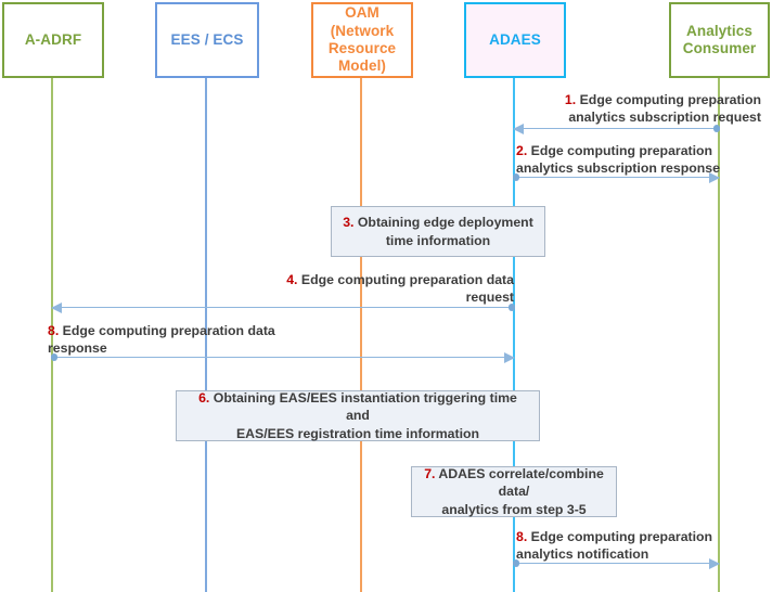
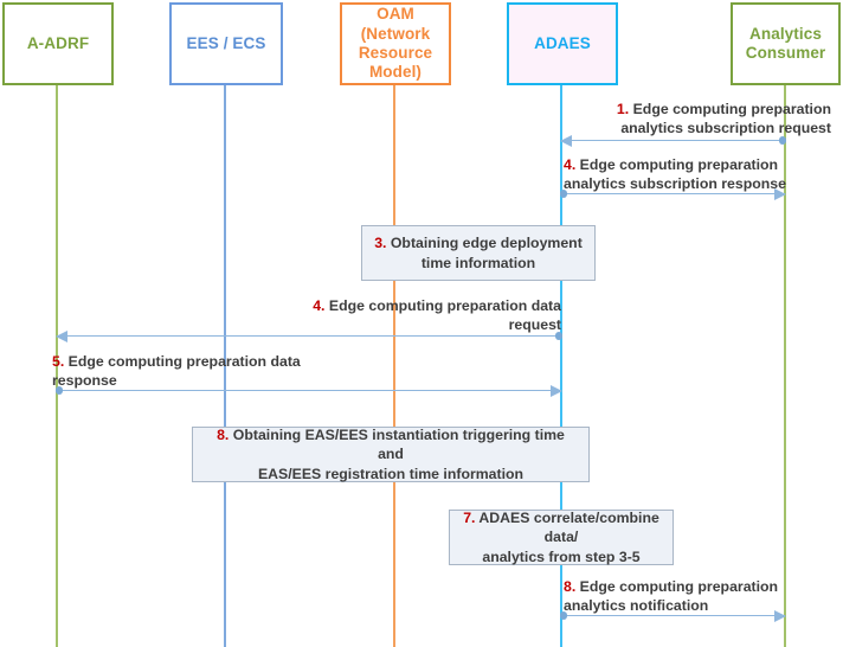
  A-ADRF
  EES / ECS
  OAM
  (Network
  Resource
  Model)
  ADAES
  Analytics
  Consumer
  1. Edge computing preparation
  analytics subscription request
- 2. Edge computing preparation
+ 4. Edge computing preparation
  analytics subscription response
  4. Edge computing preparation data
  request
- 8. Edge computing preparation data
+ 5. Edge computing preparation data
  response
  8. Edge computing preparation
  analytics notification
  3. Obtaining edge deployment
  time information
- 6. Obtaining EAS/EES instantiation triggering time and
+ 8. Obtaining EAS/EES instantiation triggering time and
  EAS/EES registration time information
  7. ADAES correlate/combine data/
  analytics from step 3-5
